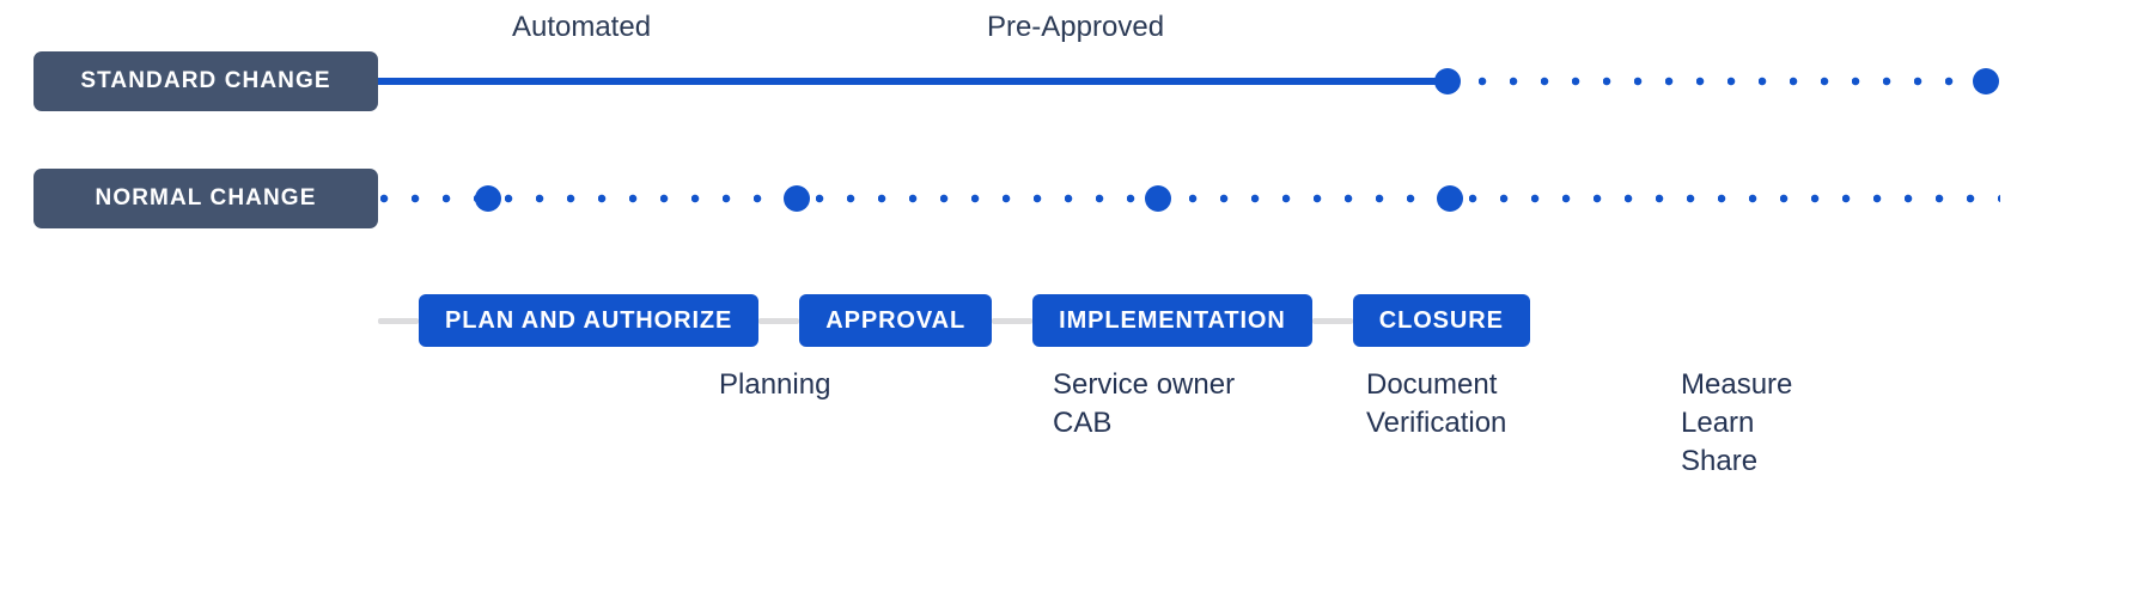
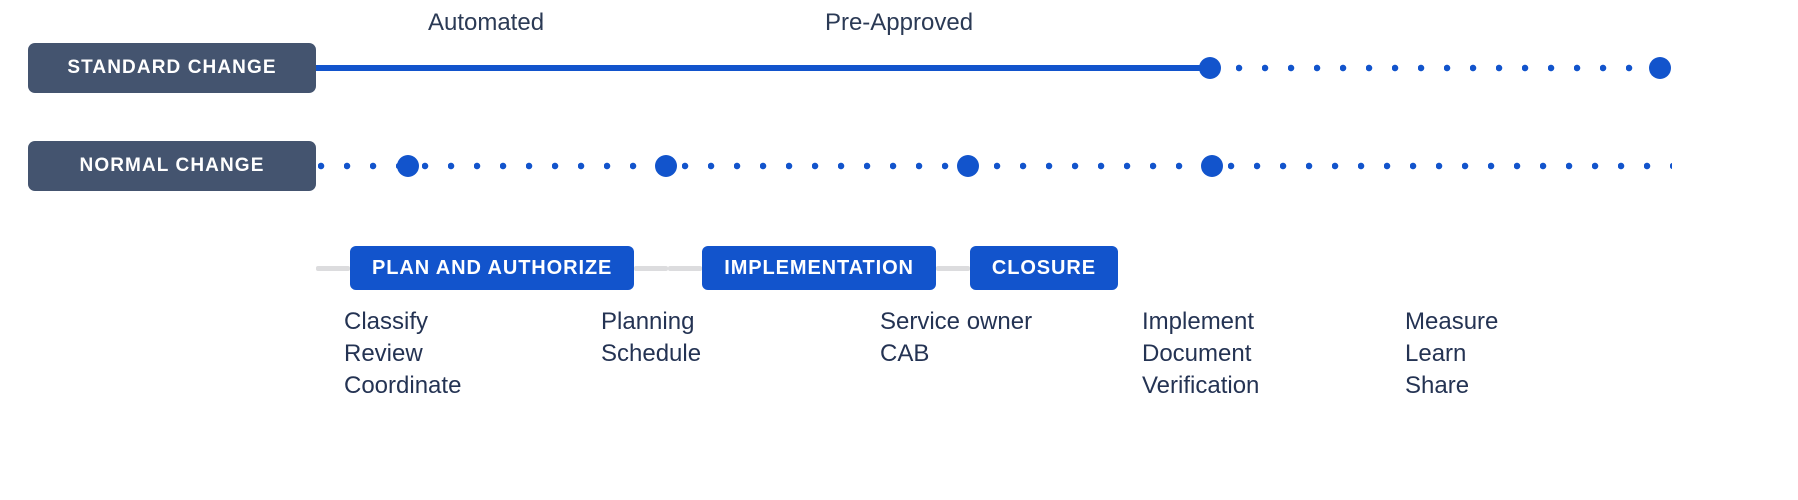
  STANDARD CHANGE
  Automated
  Pre-Approved
  NORMAL CHANGE
  PLAN AND AUTHORIZE
- APPROVAL
  IMPLEMENTATION
  CLOSURE
+ Classify
+ Review
+ Coordinate
  Planning
+ Schedule
  Service owner
  CAB
+ Implement
  Document
  Verification
  Measure
  Learn
  Share
